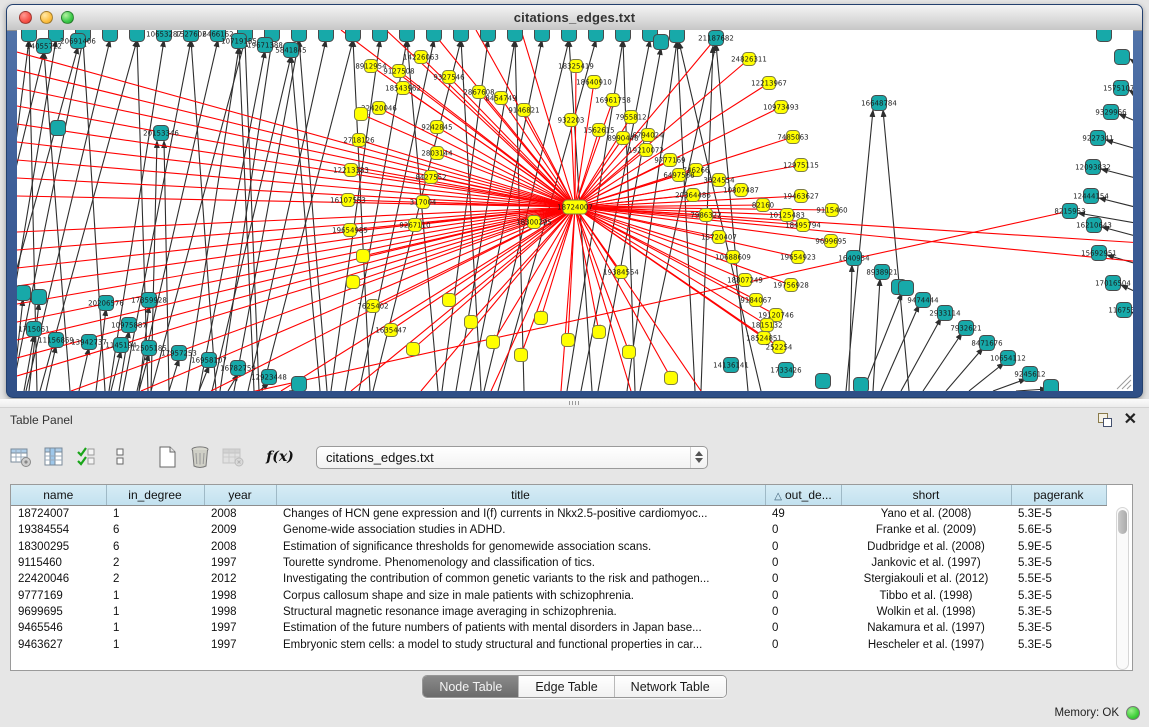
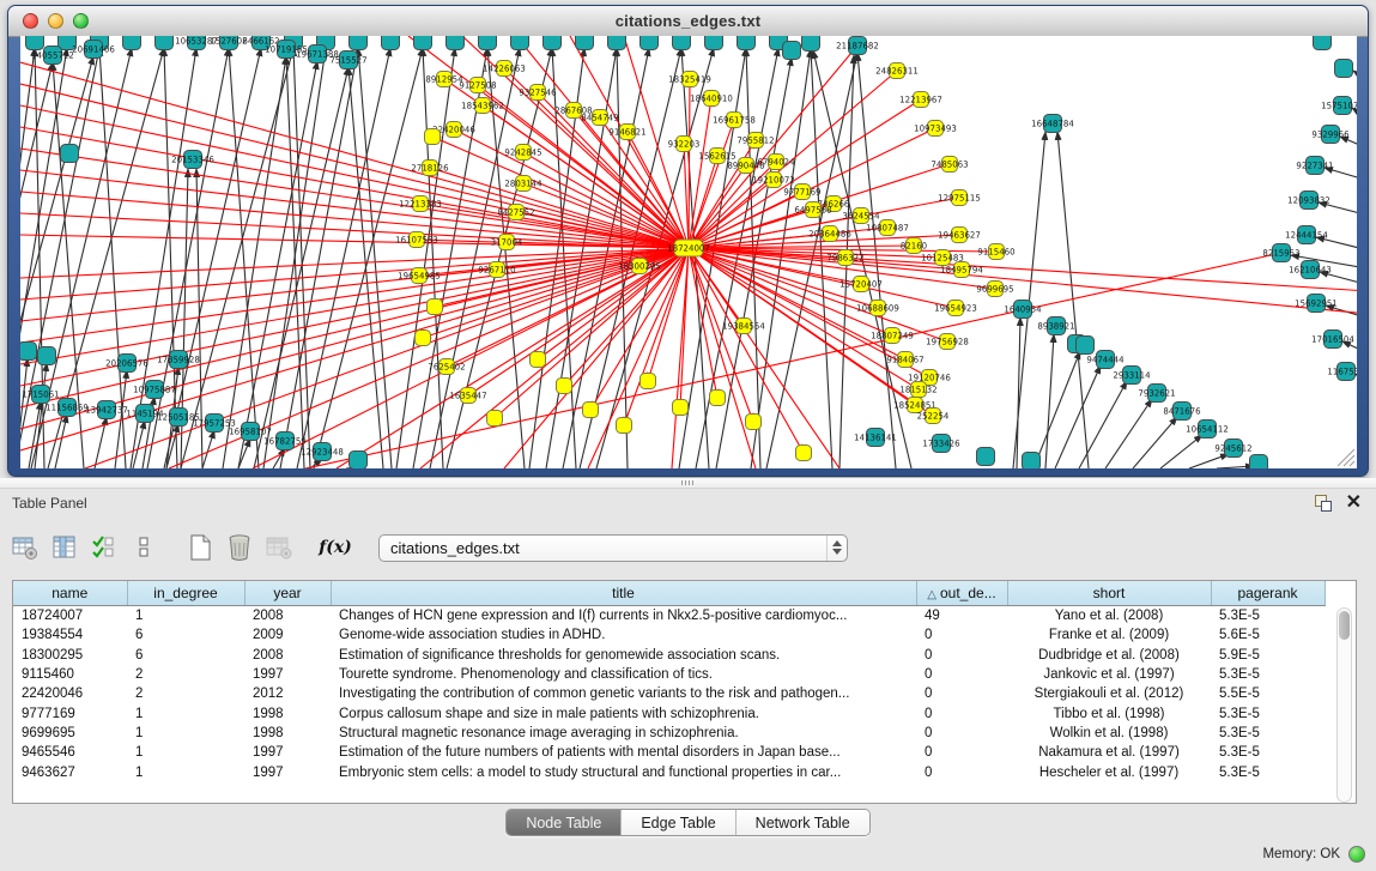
  citations_edges.txt
  10653287
  1527602
  6466162
  14055712
  20691406
  10719155
  19671388
- 5841845
+ 7515527
  20153346
  21187682
  16648784
  1640954
  8938921
  1715061
  11156869
  13942737
  1145194
  20206576
  17359928
  10975887
  12505185
  17957253
  16958107
  16782759
  12923448
  14136141
  1733426
  9474444
  2933114
  7932621
  8471676
  10654112
  9245612
  1575107
  9329966
  9227341
  12093832
  12444154
  8215953
  16210643
  15692951
  17016504
  116753
  14226063
  8912954
  9127508
  9327546
  18543962
  2867608
  8454749
  9146821
  18325419
  18640910
  16961758
  7955812
  932203
  1562615
  8990448
  6794024
  19210072
  9777169
  46266
  6497568
  3624554
  20364486
  10807487
  82160
  19463627
  24826311
  12213967
  10973493
  7485063
  12975115
  2420046
  9242845
  2718126
  2803144
  12213383
  8427552
  16107553
  317004
  19654985
  9267110
  18300295
  7625402
  1635447
  19384554
  7986322
  15720407
  10688609
  18807249
  9184067
  19120746
  1815132
  18524851
  252254
  10125483
  18495794
  9699695
  9115460
  19654923
  19756928
  18724007
  Table Panel
  ✕
  f(x)
  citations_edges.txt
  name	in_degree	year	title	△ out_de...	short	pagerank
  18724007	1	2008	Changes of HCN gene expression and I(f) currents in Nkx2.5-positive cardiomyoc...	49	Yano et al. (2008)	5.3E-5
  19384554	6	2009	Genome-wide association studies in ADHD.	0	Franke et al. (2009)	5.6E-5
  18300295	6	2008	Estimation of significance thresholds for genomewide association scans.	0	Dudbridge et al. (2008)	5.9E-5
  9115460	2	1997	Tourette syndrome. Phenomenology and classification of tics.	0	Jankovic et al. (1997)	5.3E-5
  22420046	2	2012	Investigating the contribution of common genetic variants to the risk and pathogen...	0	Stergiakouli et al. (2012)	5.5E-5
  9777169	1	1998	Corpus callosum shape and size in male patients with schizophrenia.	0	Tibbo et al. (1998)	5.3E-5
  9699695	1	1998	Structural magnetic resonance image averaging in schizophrenia.	0	Wolkin et al. (1998)	5.3E-5
  9465546	1	1997	Estimation of the future numbers of patients with mental disorders in Japan base...	0	Nakamura et al. (1997)	5.3E-5
  9463627	1	1997	Embryonic stem cells: a model to study structural and functional properties in car...	0	Hescheler et al. (1997)	5.3E-5
  Node Table
  Edge Table
  Network Table
  Memory: OK
